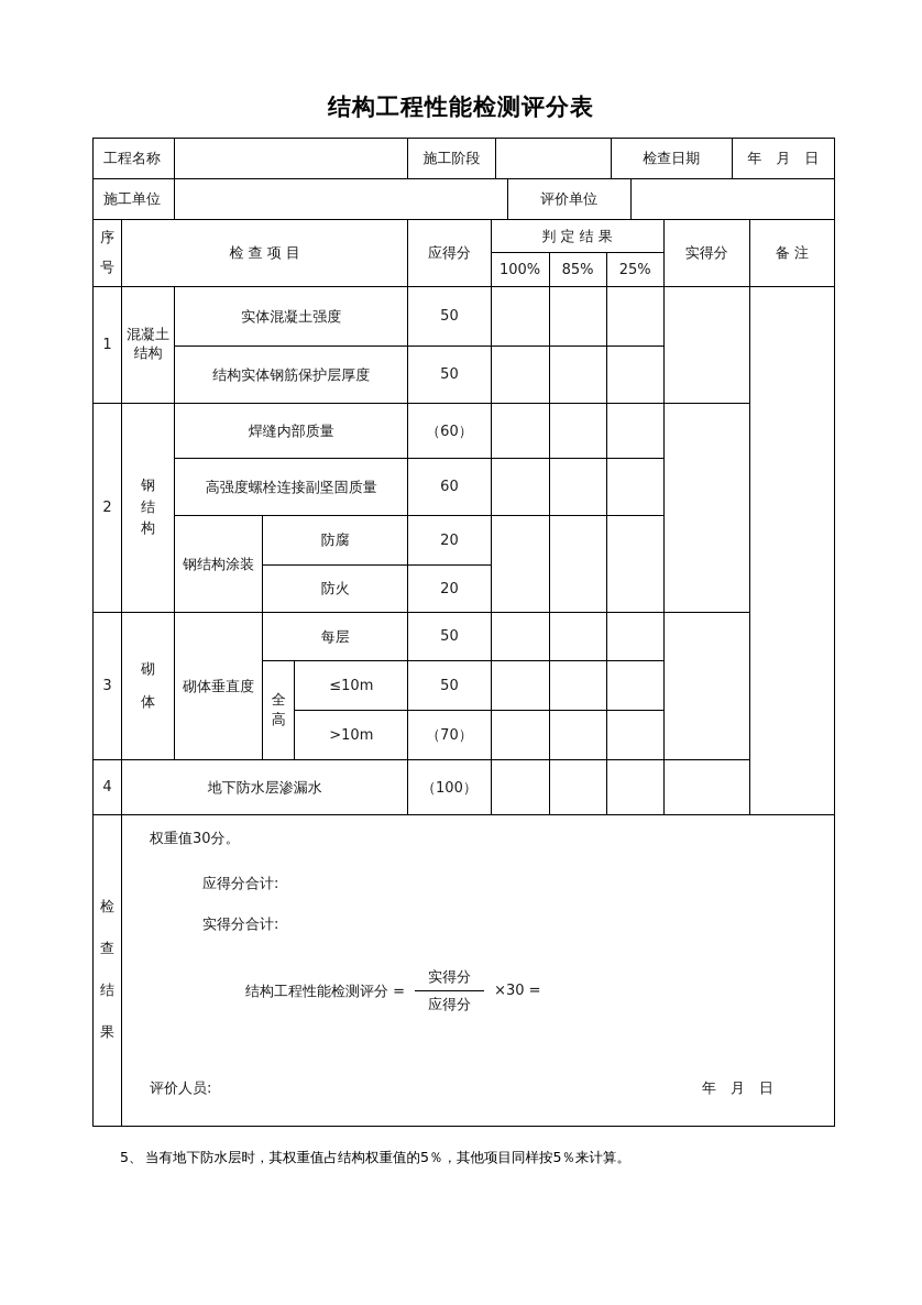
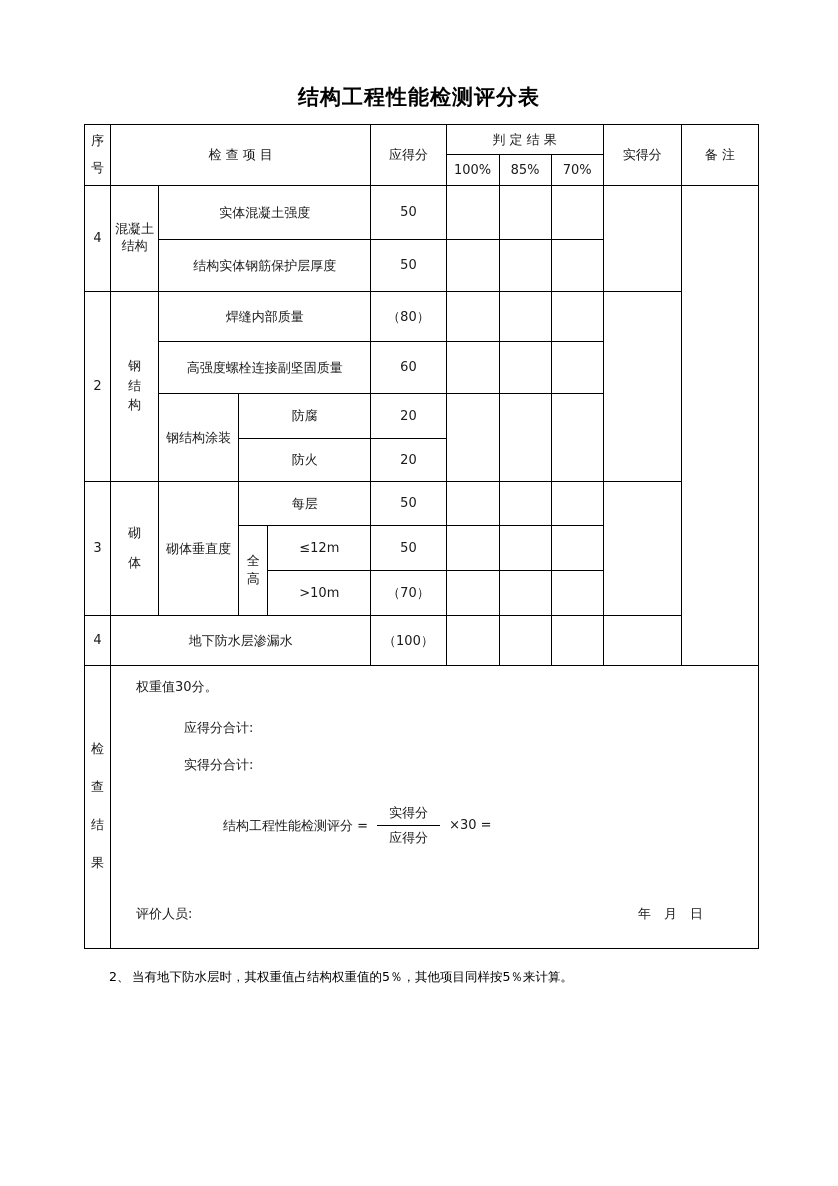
  结构工程性能检测评分表
- 工程名称		施工阶段		检查日期	年 月 日
- 施工单位		评价单位
  序 号	检 查 项 目	应得分	判 定 结 果	实得分	备 注
- 100%	85%	25%
+ 100%	85%	70%
- 1	混凝土 结构	实体混凝土强度	50
+ 4	混凝土 结构	实体混凝土强度	50
  结构实体钢筋保护层厚度	50
- 2	钢 结 构	焊缝内部质量	（60）
+ 2	钢 结 构	焊缝内部质量	（80）
  高强度螺栓连接副坚固质量	60
  钢结构涂装	防腐	20
  防火	20
  3	砌 体	砌体垂直度	每层	50
- 全 高	≤10m	50
+ 全 高	≤12m	50
  >10m	（70）
  4	地下防水层渗漏水	（100）
  检 查 结 果	权重值30分。 应得分合计: 实得分合计: 结构工程性能检测评分 = 实得分 应得分 ×30 = 评价人员: 年 月 日
- 5、
+ 2、
  当有地下防水层时，其权重值占结构权重值的5％，其他项目同样按5％来计算。
